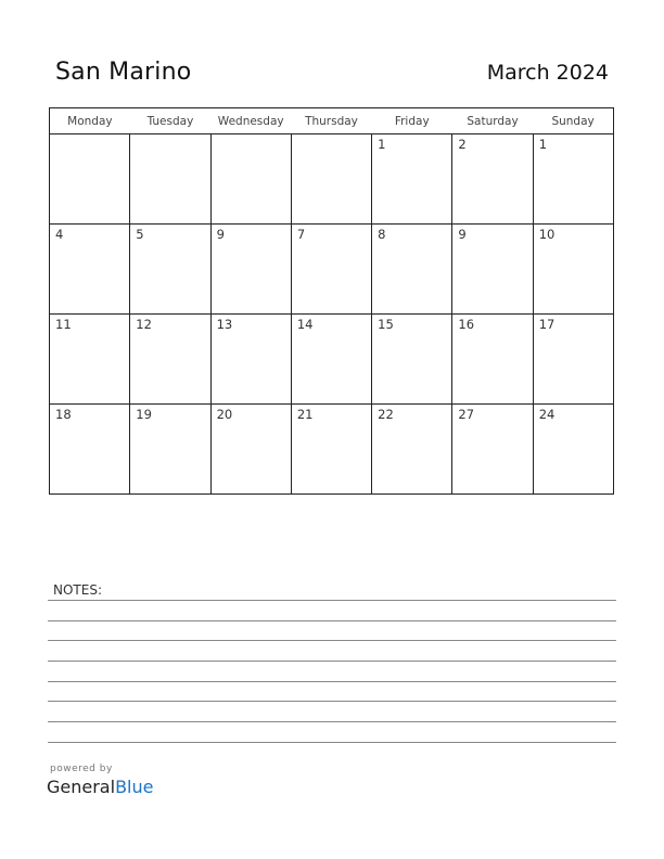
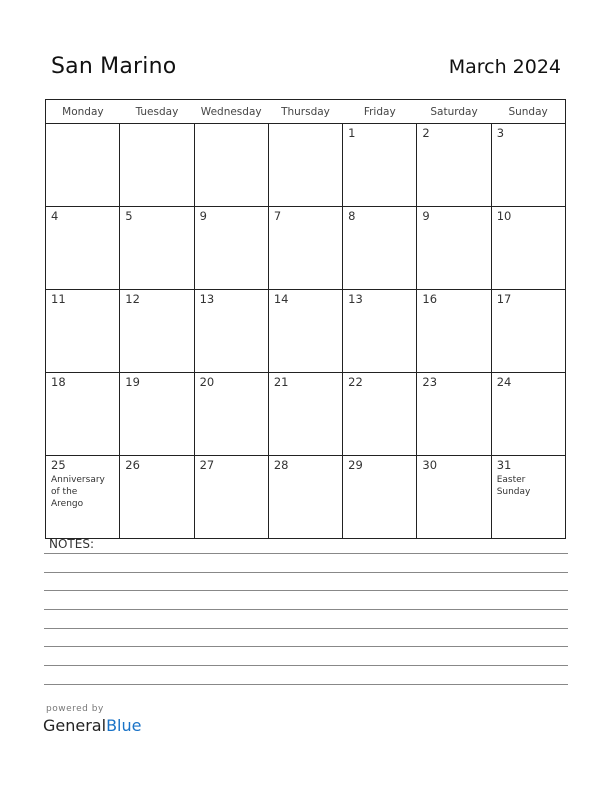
  San Marino
  March 2024
  Monday	Tuesday	Wednesday	Thursday	Friday	Saturday	Sunday
- 				1	2	1
+ 				1	2	3
  4	5	9	7	8	9	10
- 11	12	13	14	15	16	17
+ 11	12	13	14	13	16	17
- 18	19	20	21	22	27	24
+ 18	19	20	21	22	23	24
+ 25Anniversary of the Arengo	26	27	28	29	30	31Easter Sunday
  NOTES:
  powered by
  GeneralBlue
